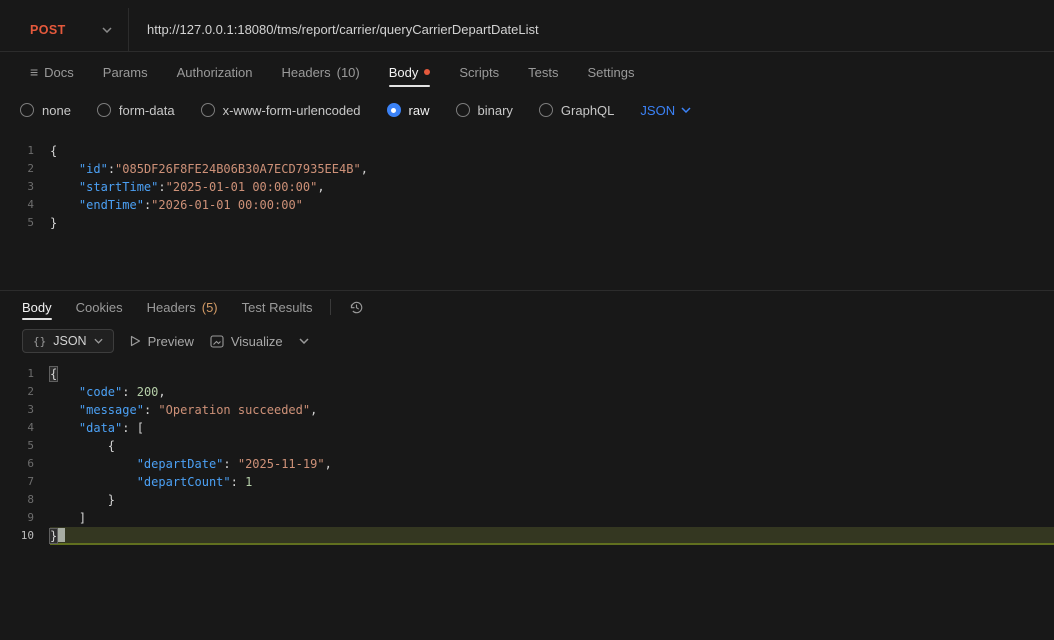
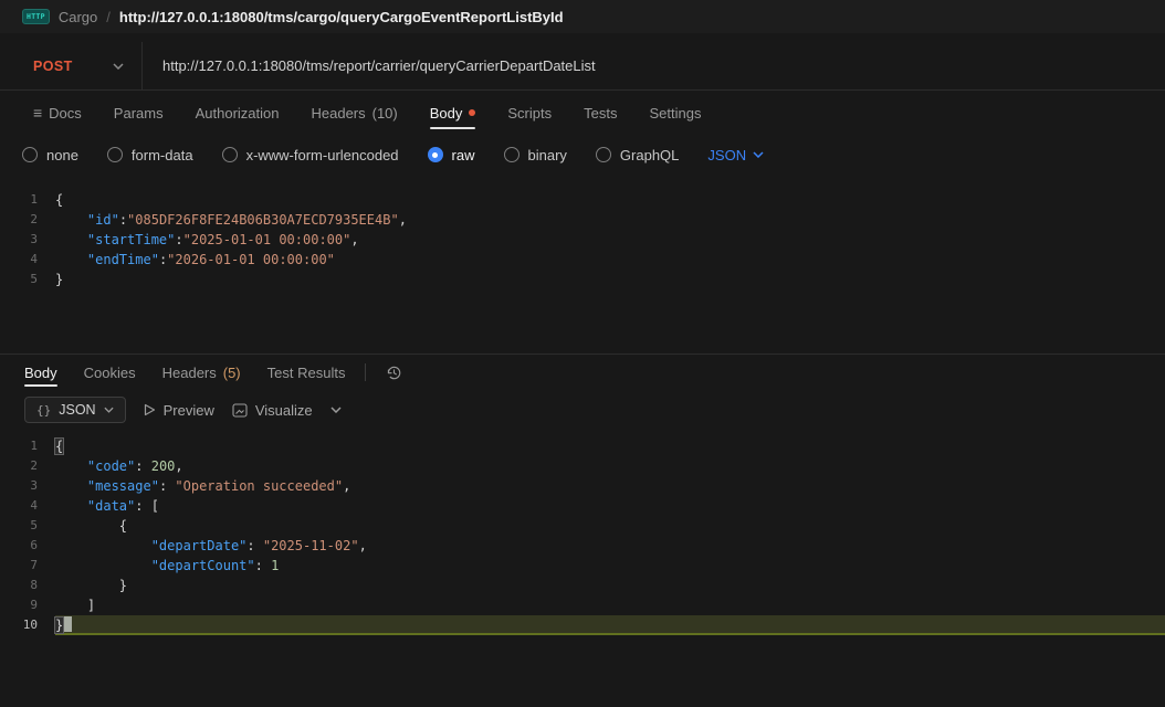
+ HTTP
+ Cargo
+ /
+ http://127.0.0.1:18080/tms/cargo/queryCargoEventReportListById
  POST
  http://127.0.0.1:18080/tms/report/carrier/queryCarrierDepartDateList
  ≡
  Docs
  Params
  Authorization
  Headers
  (10)
  Body
  Scripts
  Tests
  Settings
  none
  form-data
  x-www-form-urlencoded
  raw
  binary
  GraphQL
  JSON
  1
  {
  2
  "id":"085DF26F8FE24B06B30A7ECD7935EE4B",
  3
  "startTime":"2025-01-01 00:00:00",
  4
  "endTime":"2026-01-01 00:00:00"
  5
  }
  Body
  Cookies
  Headers
  (5)
  Test Results
  {}
  JSON
  Preview
  Visualize
  1
  {
  2
  "code": 200,
  3
  "message": "Operation succeeded",
  4
  "data": [
  5
  {
  6
- "departDate": "2025-11-19",
+ "departDate": "2025-11-02",
  7
  "departCount": 1
  8
  }
  9
  ]
  10
  }
